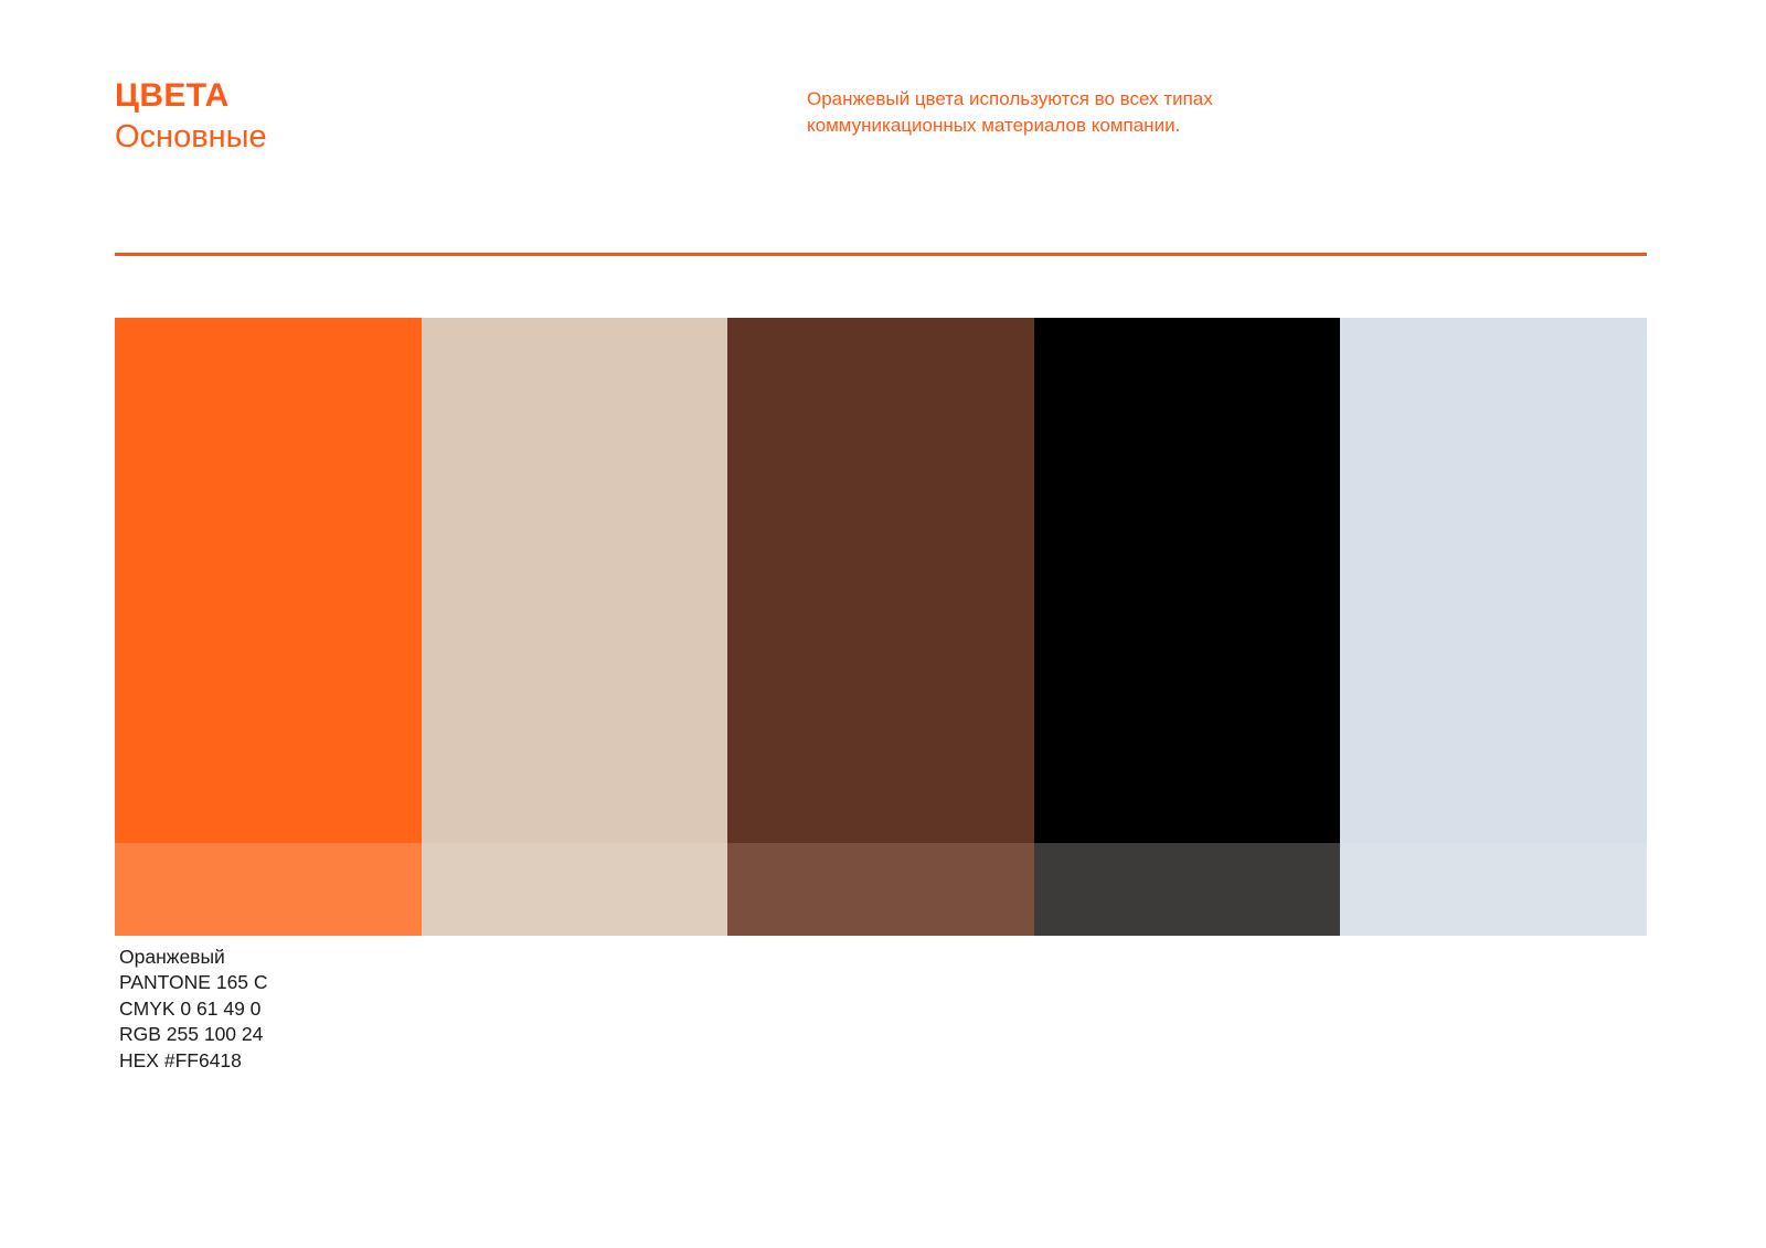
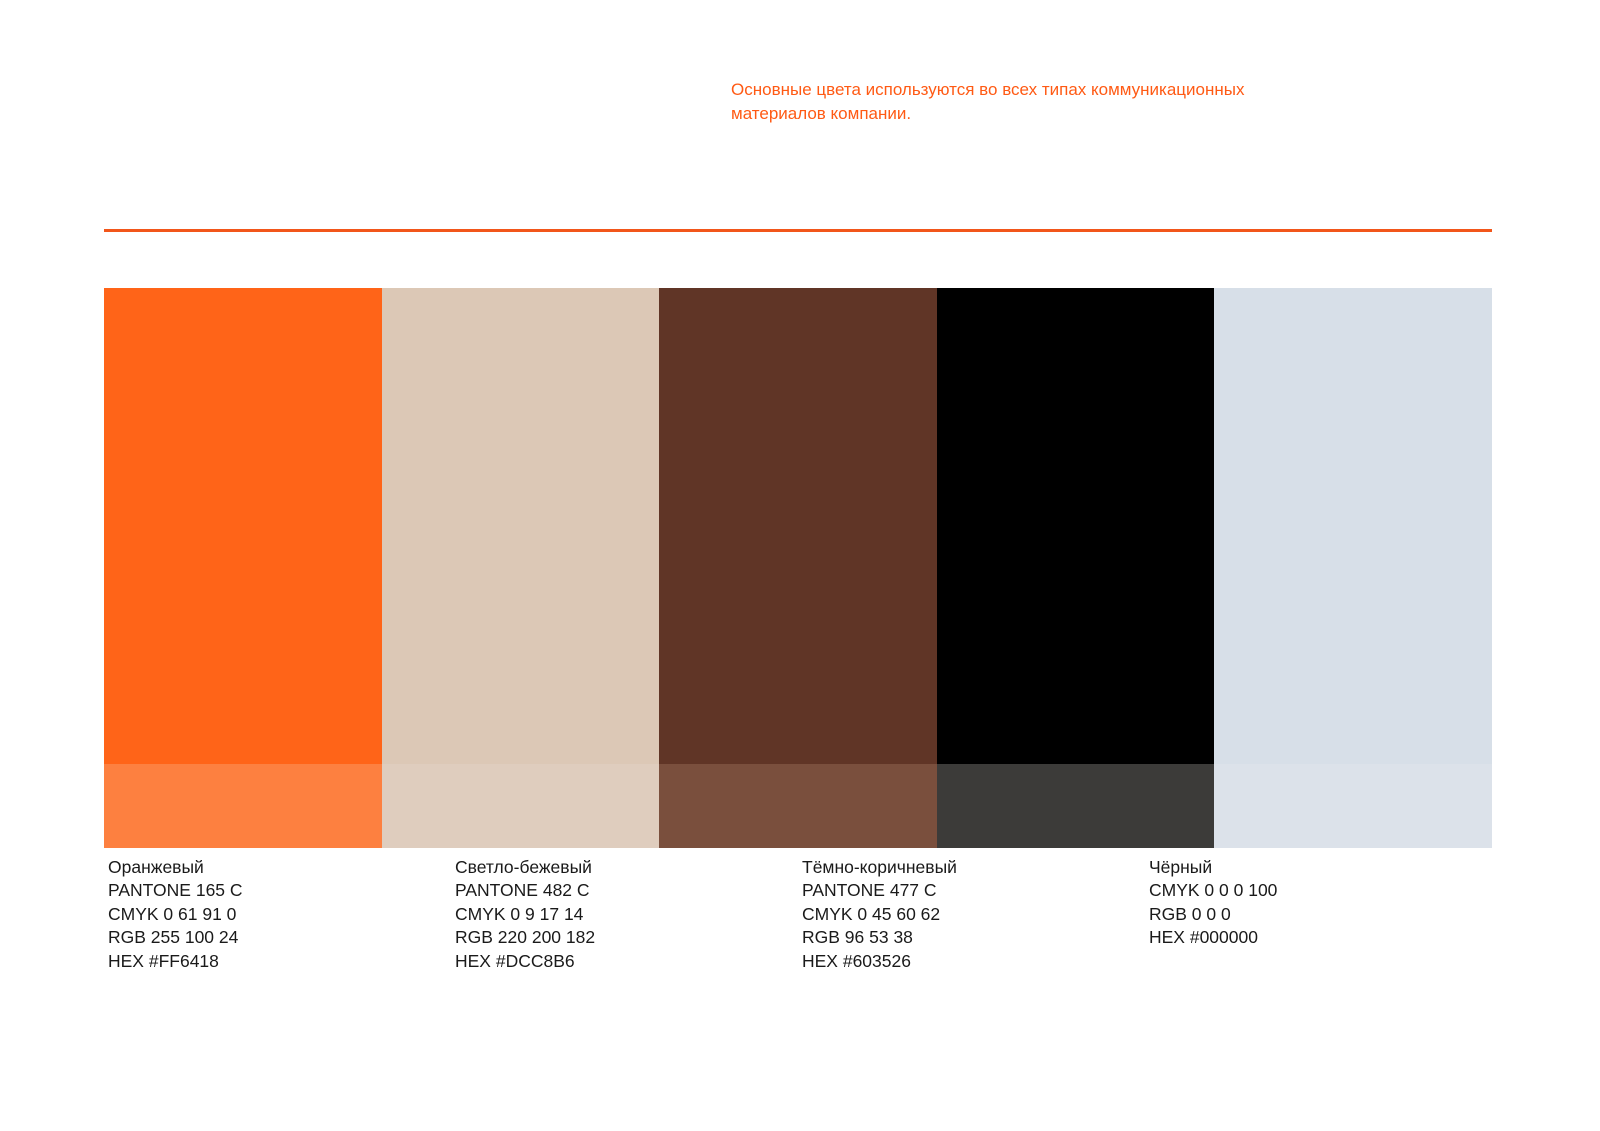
- ЦВЕТА
- Основные
- Оранжевый цвета используются во всех типах коммуникационных материалов компании.
+ Основные цвета используются во всех типах коммуникационных материалов компании.
  Оранжевый
  PANTONE 165 C
- CMYK 0 61 49 0
+ CMYK 0 61 91 0
  RGB 255 100 24
  HEX #FF6418
+ Светло-бежевый
+ PANTONE 482 C
+ CMYK 0 9 17 14
+ RGB 220 200 182
+ HEX #DCC8B6
+ Тёмно-коричневый
+ PANTONE 477 C
+ CMYK 0 45 60 62
+ RGB 96 53 38
+ HEX #603526
+ Чёрный
+ CMYK 0 0 0 100
+ RGB 0 0 0
+ HEX #000000
